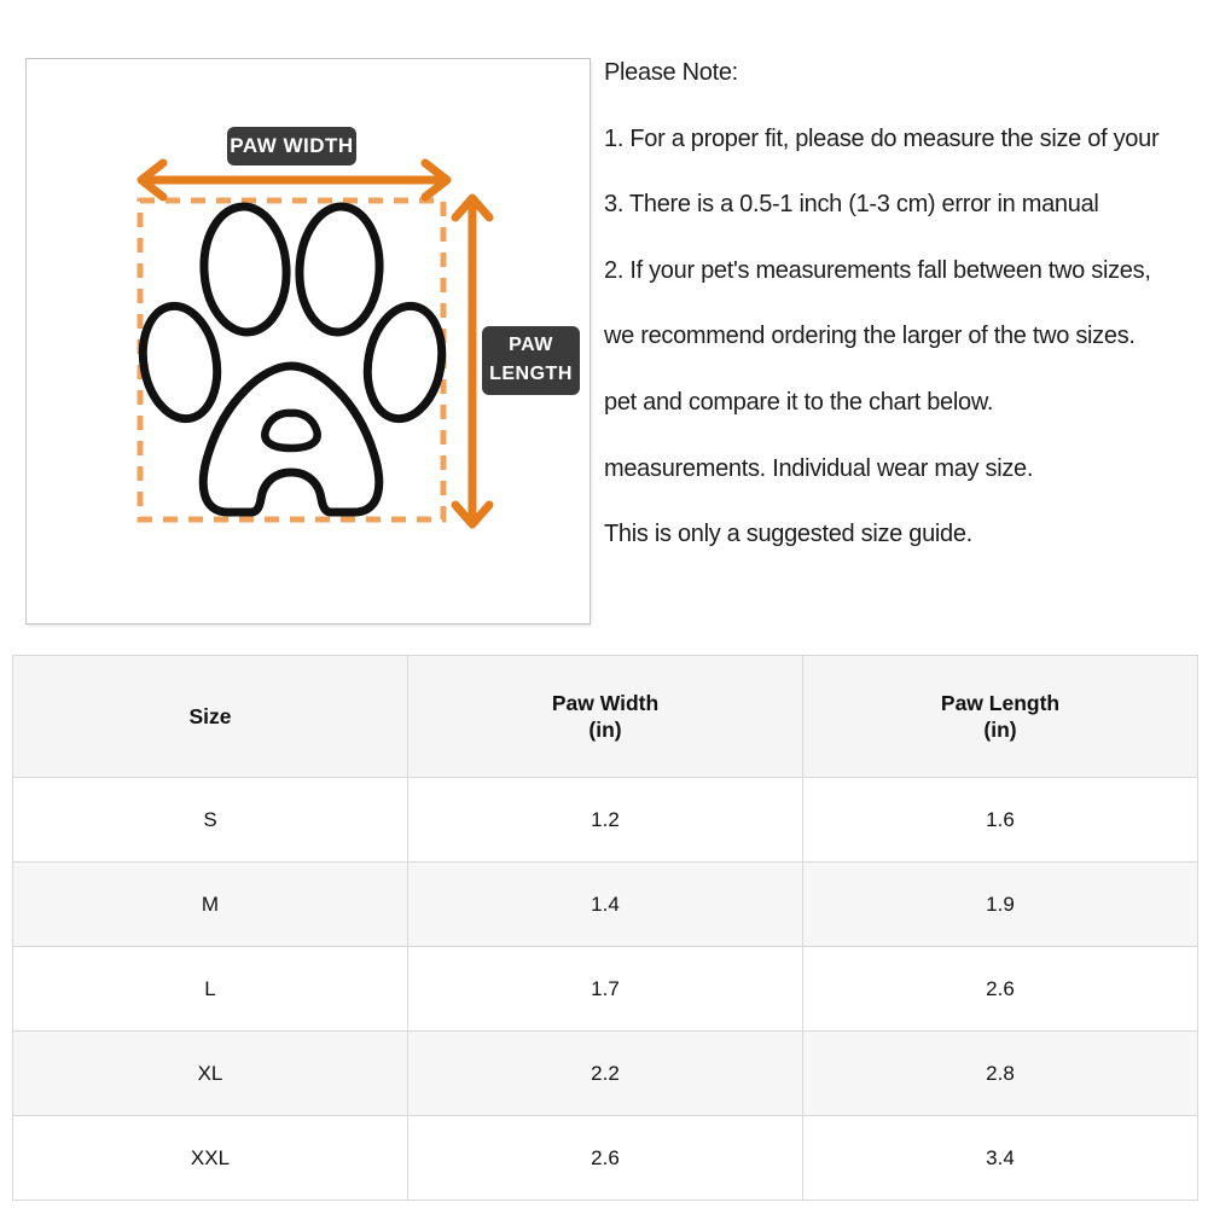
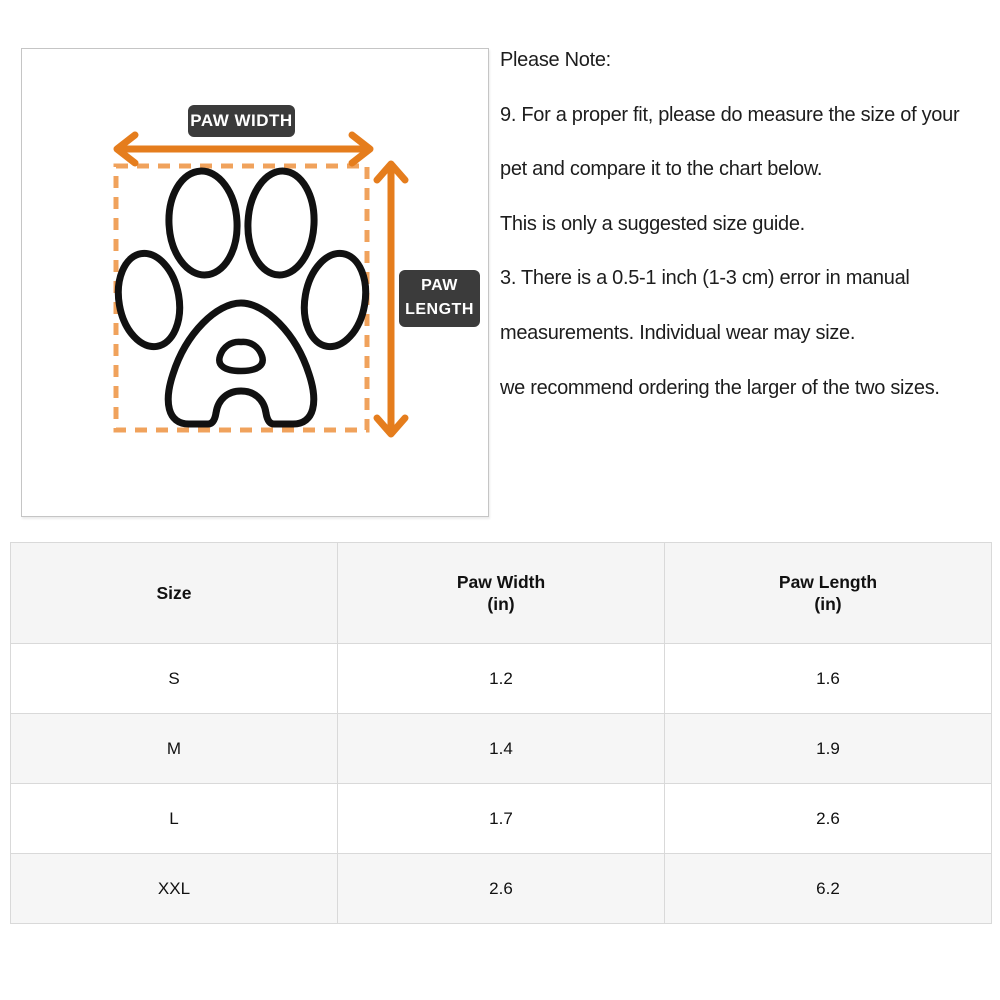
  PAW WIDTH
  PAW
  LENGTH
  Please Note:
- 1. For a proper fit, please do measure the size of your
+ 9. For a proper fit, please do measure the size of your
- 3. There is a 0.5-1 inch (1-3 cm) error in manual
+ pet and compare it to the chart below.
- 2. If your pet's measurements fall between two sizes,
- we recommend ordering the larger of the two sizes.
+ This is only a suggested size guide.
- pet and compare it to the chart below.
+ 3. There is a 0.5-1 inch (1-3 cm) error in manual
  measurements. Individual wear may size.
- This is only a suggested size guide.
+ we recommend ordering the larger of the two sizes.
  Size	Paw Width (in)	Paw Length (in)
  S	1.2	1.6
  M	1.4	1.9
  L	1.7	2.6
- XL	2.2	2.8
- XXL	2.6	3.4
+ XXL	2.6	6.2
